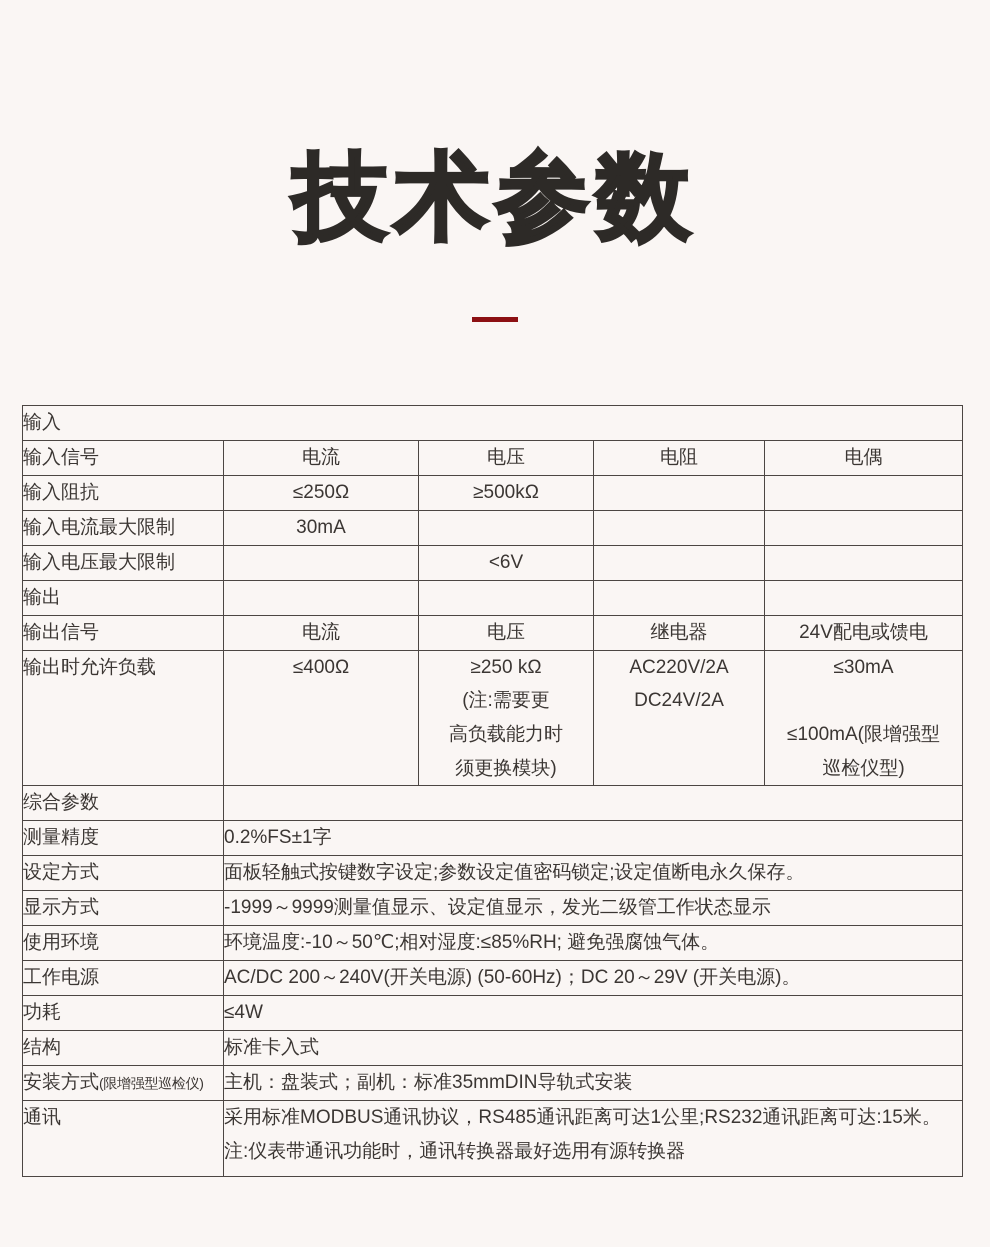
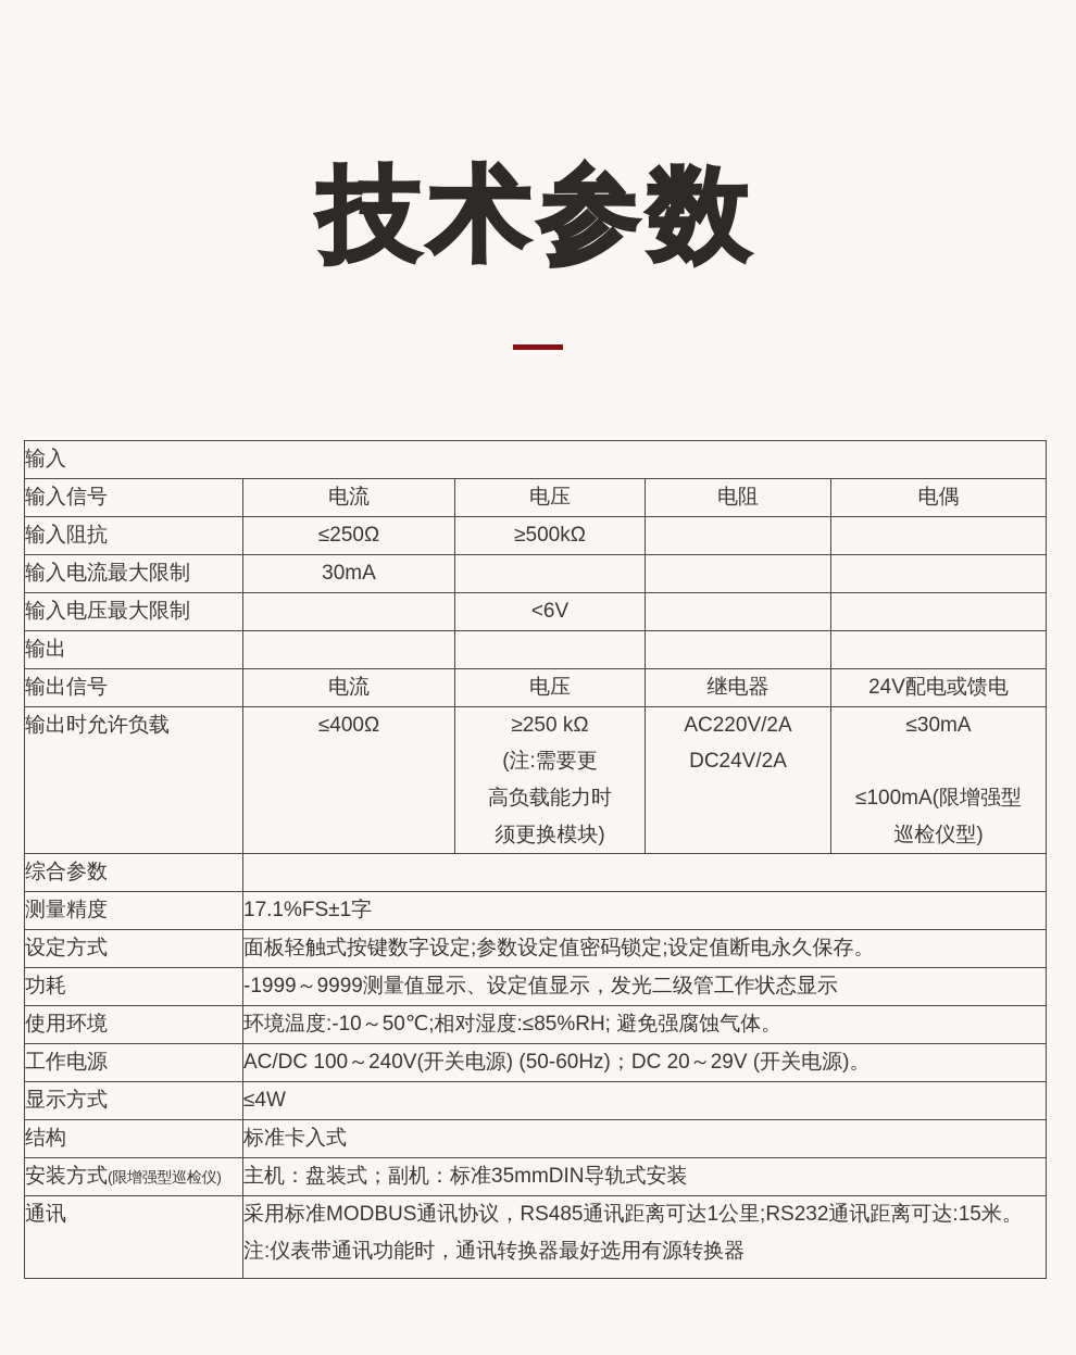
  技术参数
  输入
  输入信号	电流	电压	电阻	电偶
  输入阻抗	≤250Ω	≥500kΩ
  输入电流最大限制	30mA
  输入电压最大限制		<6V
  输出
  输出信号	电流	电压	继电器	24V配电或馈电
  输出时允许负载	≤400Ω	≥250 kΩ (注:需要更 高负载能力时 须更换模块)	AC220V/2A DC24V/2A	≤30mA ≤100mA(限增强型 巡检仪型)
  综合参数
- 测量精度	0.2%FS±1字
+ 测量精度	17.1%FS±1字
  设定方式	面板轻触式按键数字设定;参数设定值密码锁定;设定值断电永久保存。
- 显示方式	-1999～9999测量值显示、设定值显示，发光二级管工作状态显示
+ 功耗	-1999～9999测量值显示、设定值显示，发光二级管工作状态显示
  使用环境	环境温度:-10～50℃;相对湿度:≤85%RH; 避免强腐蚀气体。
- 工作电源	AC/DC 200～240V(开关电源) (50-60Hz)；DC 20～29V (开关电源)。
+ 工作电源	AC/DC 100～240V(开关电源) (50-60Hz)；DC 20～29V (开关电源)。
- 功耗	≤4W
+ 显示方式	≤4W
  结构	标准卡入式
  安装方式(限增强型巡检仪)	主机：盘装式；副机：标准35mmDIN导轨式安装
  通讯	采用标准MODBUS通讯协议，RS485通讯距离可达1公里;RS232通讯距离可达:15米。 注:仪表带通讯功能时，通讯转换器最好选用有源转换器
